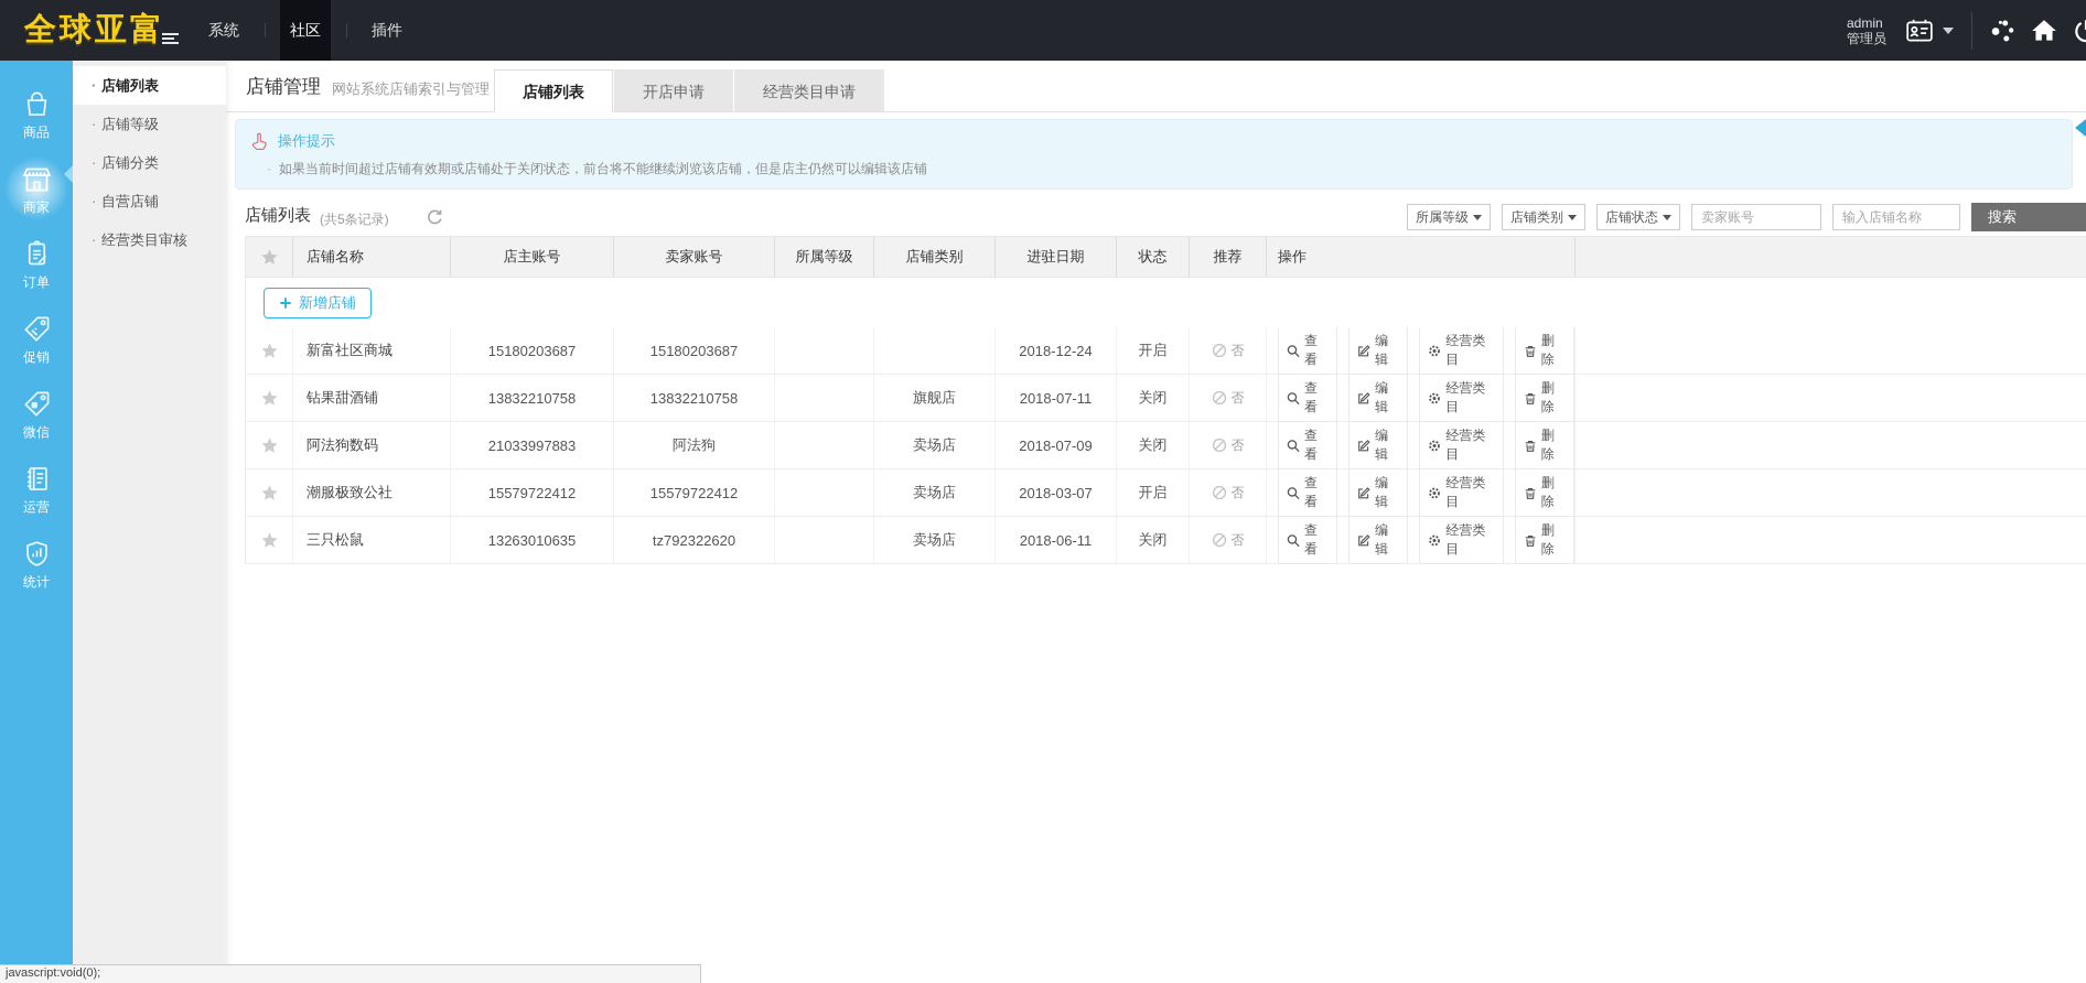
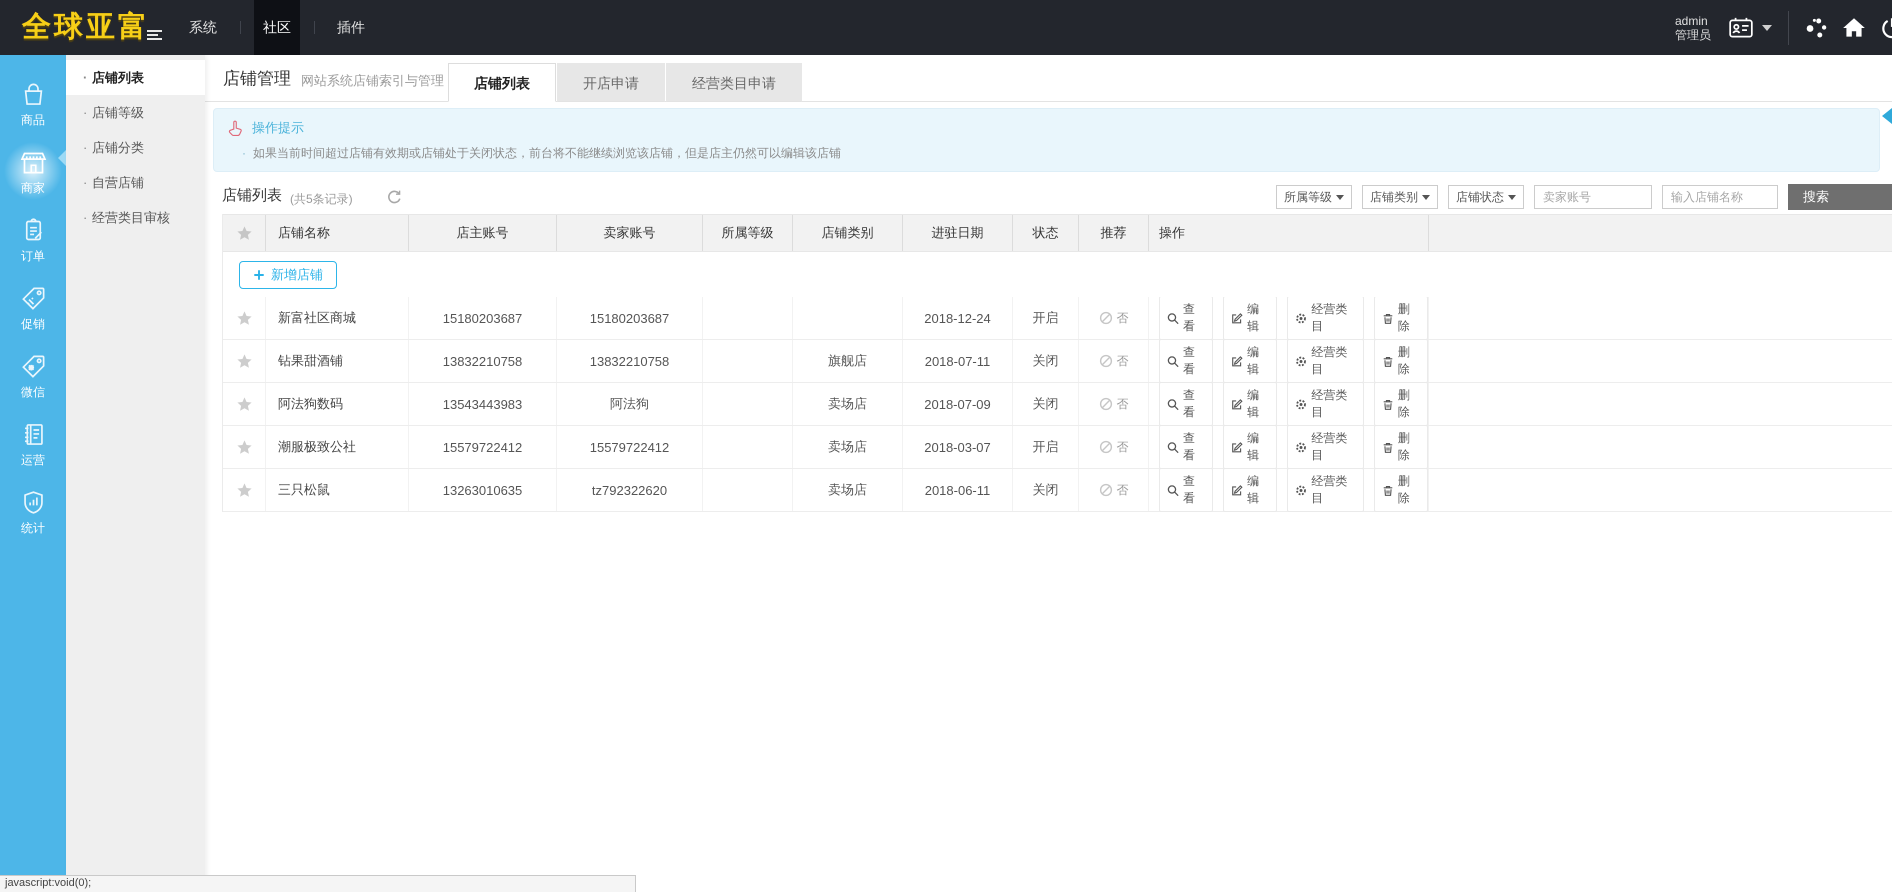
  全球亚富
  系统
  社区
  插件
  admin
  管理员
  商品
  商家
  订单
  促销
  微信
  运营
  统计
  店铺列表
  店铺等级
  店铺分类
  自营店铺
  经营类目审核
  店铺管理
  网站系统店铺索引与管理
  店铺列表
  开店申请
  经营类目申请
  操作提示
  · 如果当前时间超过店铺有效期或店铺处于关闭状态，前台将不能继续浏览该店铺，但是店主仍然可以编辑该店铺
  店铺列表
  (共5条记录)
  所属等级
  店铺类别
  店铺状态
  卖家账号
  输入店铺名称
  搜索
  店铺名称
  店主账号
  卖家账号
  所属等级
  店铺类别
  进驻日期
  状态
  推荐
  操作
  新增店铺
  新富社区商城
  15180203687
  15180203687
  2018-12-24
  开启
  否
  查看
  编辑
  经营类目
  删除
  钻果甜酒铺
  13832210758
  13832210758
  旗舰店
  2018-07-11
  关闭
  否
  查看
  编辑
  经营类目
  删除
  阿法狗数码
- 21033997883
+ 13543443983
  阿法狗
  卖场店
  2018-07-09
  关闭
  否
  查看
  编辑
  经营类目
  删除
  潮服极致公社
  15579722412
  15579722412
  卖场店
  2018-03-07
  开启
  否
  查看
  编辑
  经营类目
  删除
  三只松鼠
  13263010635
  tz792322620
  卖场店
  2018-06-11
  关闭
  否
  查看
  编辑
  经营类目
  删除
  javascript:void(0);
